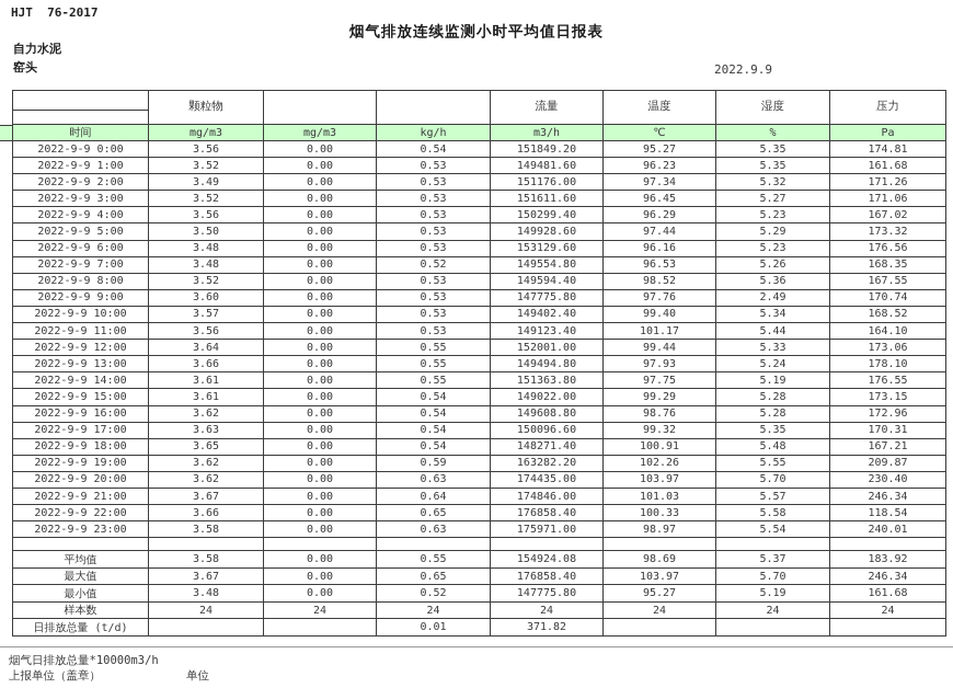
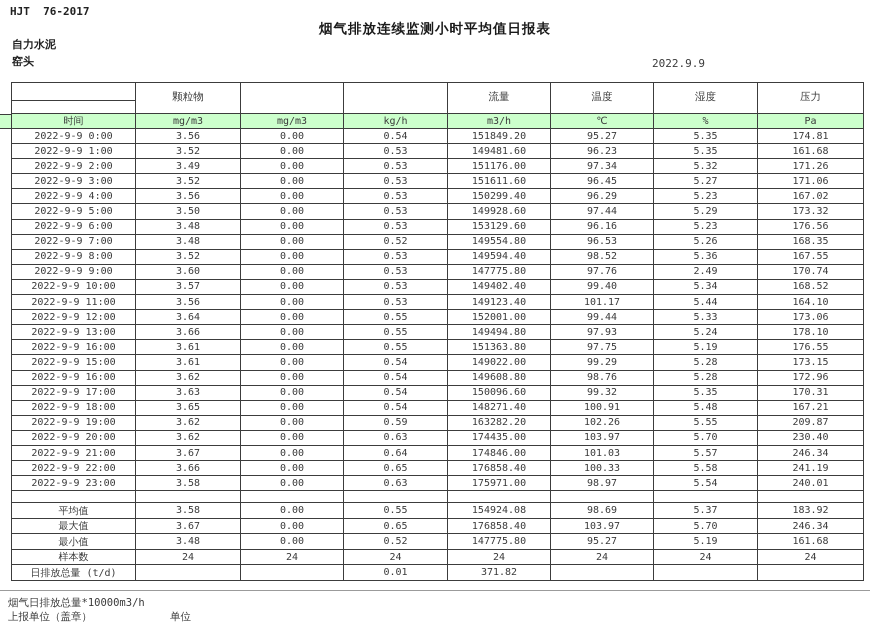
  HJT 76-2017
  烟气排放连续监测小时平均值日报表
  自力水泥
  窑头
  2022.9.9
  	颗粒物			流量	温度	湿度	压力
  时间	mg/m3	mg/m3	kg/h	m3/h	℃	%	Pa
  2022-9-9 0:00	3.56	0.00	0.54	151849.20	95.27	5.35	174.81
  2022-9-9 1:00	3.52	0.00	0.53	149481.60	96.23	5.35	161.68
  2022-9-9 2:00	3.49	0.00	0.53	151176.00	97.34	5.32	171.26
  2022-9-9 3:00	3.52	0.00	0.53	151611.60	96.45	5.27	171.06
  2022-9-9 4:00	3.56	0.00	0.53	150299.40	96.29	5.23	167.02
  2022-9-9 5:00	3.50	0.00	0.53	149928.60	97.44	5.29	173.32
  2022-9-9 6:00	3.48	0.00	0.53	153129.60	96.16	5.23	176.56
  2022-9-9 7:00	3.48	0.00	0.52	149554.80	96.53	5.26	168.35
  2022-9-9 8:00	3.52	0.00	0.53	149594.40	98.52	5.36	167.55
  2022-9-9 9:00	3.60	0.00	0.53	147775.80	97.76	2.49	170.74
  2022-9-9 10:00	3.57	0.00	0.53	149402.40	99.40	5.34	168.52
  2022-9-9 11:00	3.56	0.00	0.53	149123.40	101.17	5.44	164.10
  2022-9-9 12:00	3.64	0.00	0.55	152001.00	99.44	5.33	173.06
  2022-9-9 13:00	3.66	0.00	0.55	149494.80	97.93	5.24	178.10
- 2022-9-9 14:00	3.61	0.00	0.55	151363.80	97.75	5.19	176.55
+ 2022-9-9 16:00	3.61	0.00	0.55	151363.80	97.75	5.19	176.55
  2022-9-9 15:00	3.61	0.00	0.54	149022.00	99.29	5.28	173.15
  2022-9-9 16:00	3.62	0.00	0.54	149608.80	98.76	5.28	172.96
  2022-9-9 17:00	3.63	0.00	0.54	150096.60	99.32	5.35	170.31
  2022-9-9 18:00	3.65	0.00	0.54	148271.40	100.91	5.48	167.21
  2022-9-9 19:00	3.62	0.00	0.59	163282.20	102.26	5.55	209.87
  2022-9-9 20:00	3.62	0.00	0.63	174435.00	103.97	5.70	230.40
  2022-9-9 21:00	3.67	0.00	0.64	174846.00	101.03	5.57	246.34
- 2022-9-9 22:00	3.66	0.00	0.65	176858.40	100.33	5.58	118.54
+ 2022-9-9 22:00	3.66	0.00	0.65	176858.40	100.33	5.58	241.19
  2022-9-9 23:00	3.58	0.00	0.63	175971.00	98.97	5.54	240.01
  平均值	3.58	0.00	0.55	154924.08	98.69	5.37	183.92
  最大值	3.67	0.00	0.65	176858.40	103.97	5.70	246.34
  最小值	3.48	0.00	0.52	147775.80	95.27	5.19	161.68
  样本数	24	24	24	24	24	24	24
  日排放总量 (t/d)			0.01	371.82
  烟气日排放总量*10000m3/h
  上报单位（盖章）
  单位
